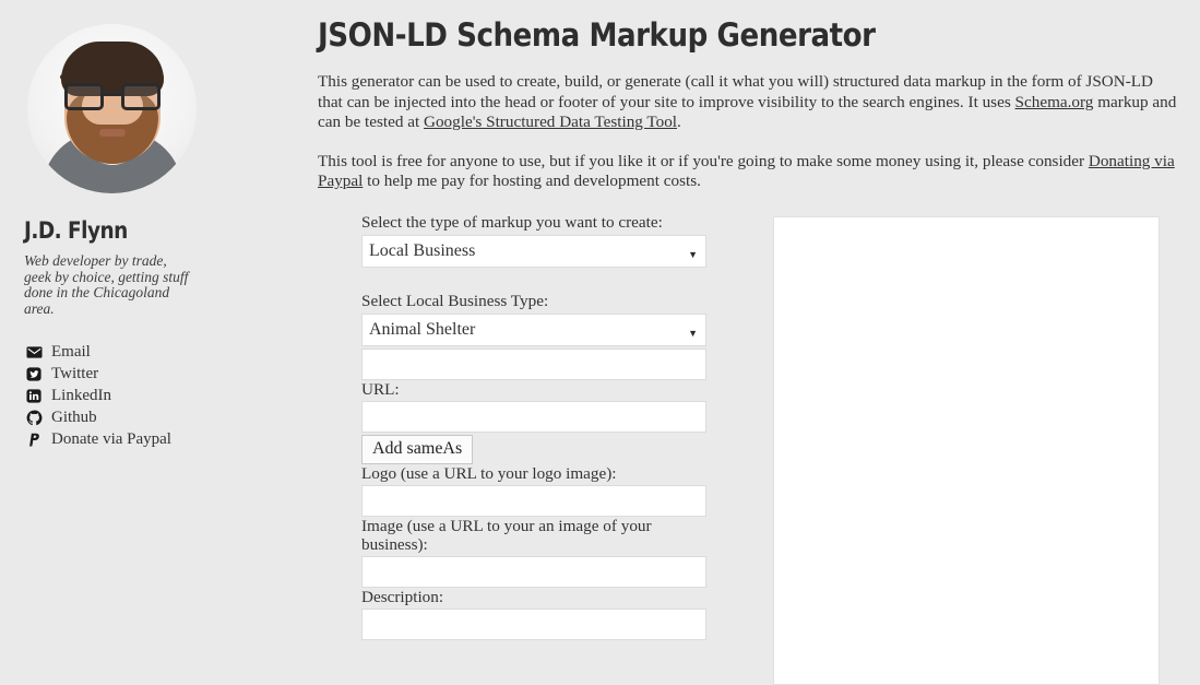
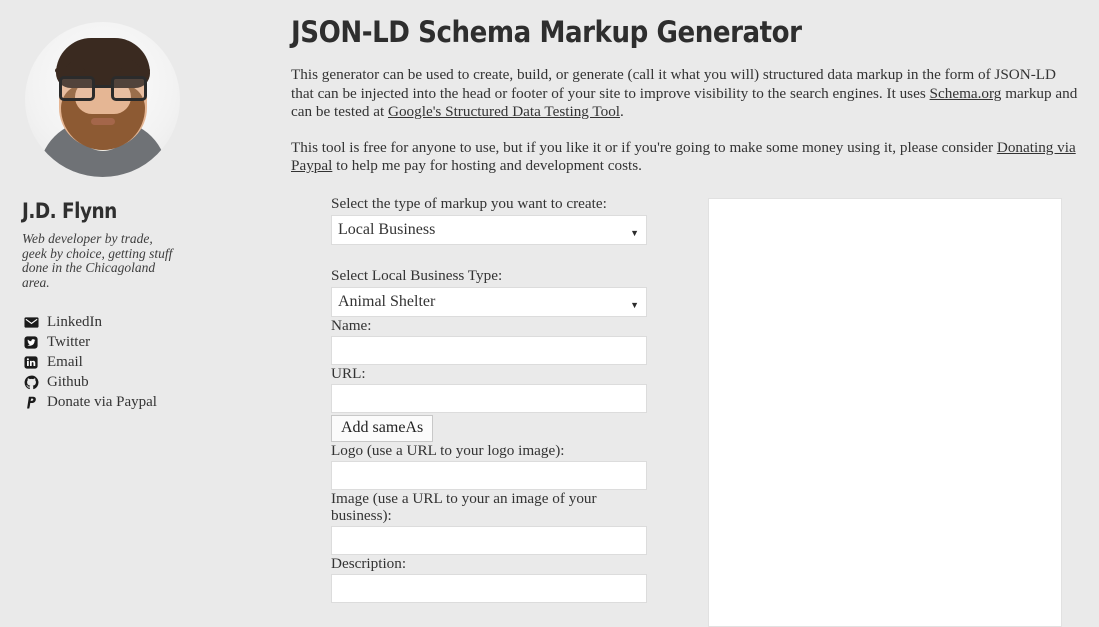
  J.D. Flynn
  Web developer by trade, geek by choice, getting stuff done in the Chicagoland area.
- Email
+ LinkedIn
  Twitter
- LinkedIn
+ Email
  Github
  Donate via Paypal
  JSON-LD Schema Markup Generator
  This generator can be used to create, build, or generate (call it what you will) structured data markup in the form of JSON-LD that can be injected into the head or footer of your site to improve visibility to the search engines. It uses Schema.org markup and can be tested at Google's Structured Data Testing Tool.
  This tool is free for anyone to use, but if you like it or if you're going to make some money using it, please consider Donating via Paypal to help me pay for hosting and development costs.
  Select the type of markup you want to create:
  Local Business
  ▼
  Select Local Business Type:
  Animal Shelter
  ▼
+ Name:
  URL:
  Add sameAs
  Logo (use a URL to your logo image):
  Image (use a URL to your an image of your business):
  Description:
